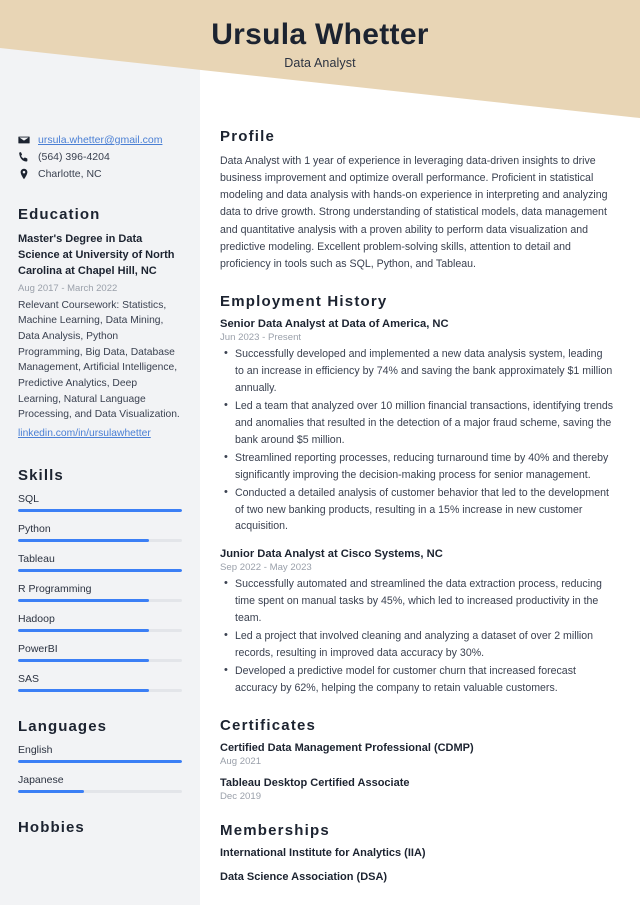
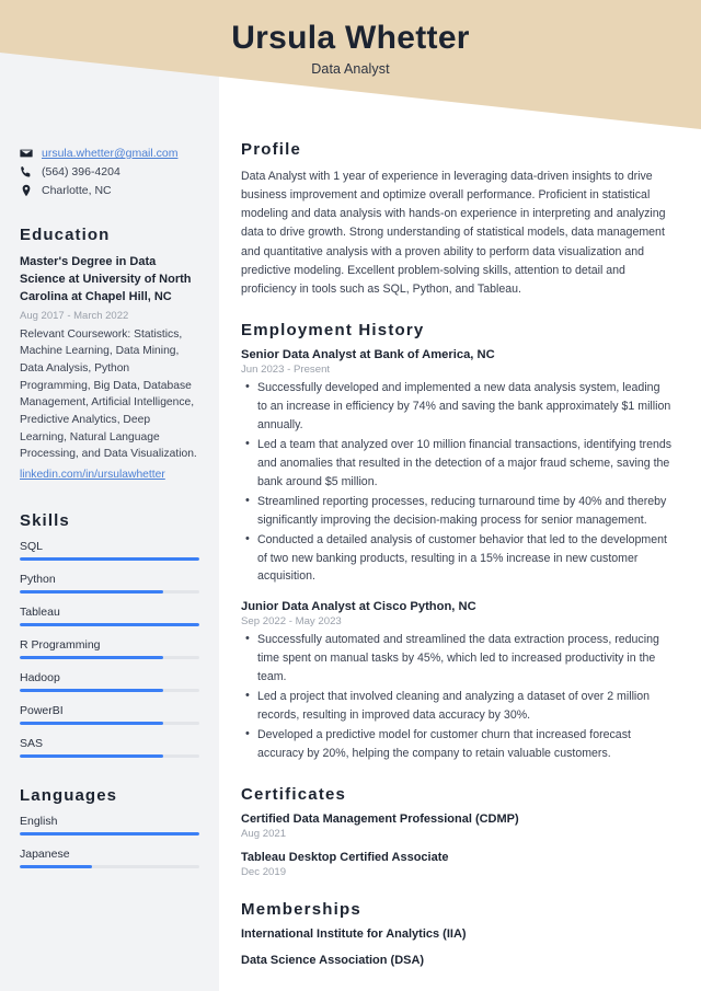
  Ursula Whetter
  Data Analyst
  ursula.whetter@gmail.com
  (564) 396-4204
  Charlotte, NC
  Education
  Master's Degree in Data Science at University of North Carolina at Chapel Hill, NC
  Aug 2017 - March 2022
  Relevant Coursework: Statistics, Machine Learning, Data Mining, Data Analysis, Python Programming, Big Data, Database Management, Artificial Intelligence, Predictive Analytics, Deep Learning, Natural Language Processing, and Data Visualization.
  linkedin.com/in/ursulawhetter
  Skills
  SQL
  Python
  Tableau
  R Programming
  Hadoop
  PowerBI
  SAS
  Languages
  English
  Japanese
- Hobbies
  Profile
  Data Analyst with 1 year of experience in leveraging data-driven insights to drive business improvement and optimize overall performance. Proficient in statistical modeling and data analysis with hands-on experience in interpreting and analyzing data to drive growth. Strong understanding of statistical models, data management and quantitative analysis with a proven ability to perform data visualization and predictive modeling. Excellent problem-solving skills, attention to detail and proficiency in tools such as SQL, Python, and Tableau.
  Employment History
- Senior Data Analyst at Data of America, NC
+ Senior Data Analyst at Bank of America, NC
  Jun 2023 - Present
  Successfully developed and implemented a new data analysis system, leading to an increase in efficiency by 74% and saving the bank approximately $1 million annually.
  Led a team that analyzed over 10 million financial transactions, identifying trends and anomalies that resulted in the detection of a major fraud scheme, saving the bank around $5 million.
  Streamlined reporting processes, reducing turnaround time by 40% and thereby significantly improving the decision-making process for senior management.
  Conducted a detailed analysis of customer behavior that led to the development of two new banking products, resulting in a 15% increase in new customer acquisition.
- Junior Data Analyst at Cisco Systems, NC
+ Junior Data Analyst at Cisco Python, NC
  Sep 2022 - May 2023
  Successfully automated and streamlined the data extraction process, reducing time spent on manual tasks by 45%, which led to increased productivity in the team.
  Led a project that involved cleaning and analyzing a dataset of over 2 million records, resulting in improved data accuracy by 30%.
- Developed a predictive model for customer churn that increased forecast accuracy by 62%, helping the company to retain valuable customers.
+ Developed a predictive model for customer churn that increased forecast accuracy by 20%, helping the company to retain valuable customers.
  Certificates
  Certified Data Management Professional (CDMP)
  Aug 2021
  Tableau Desktop Certified Associate
  Dec 2019
  Memberships
  International Institute for Analytics (IIA)
  Data Science Association (DSA)
